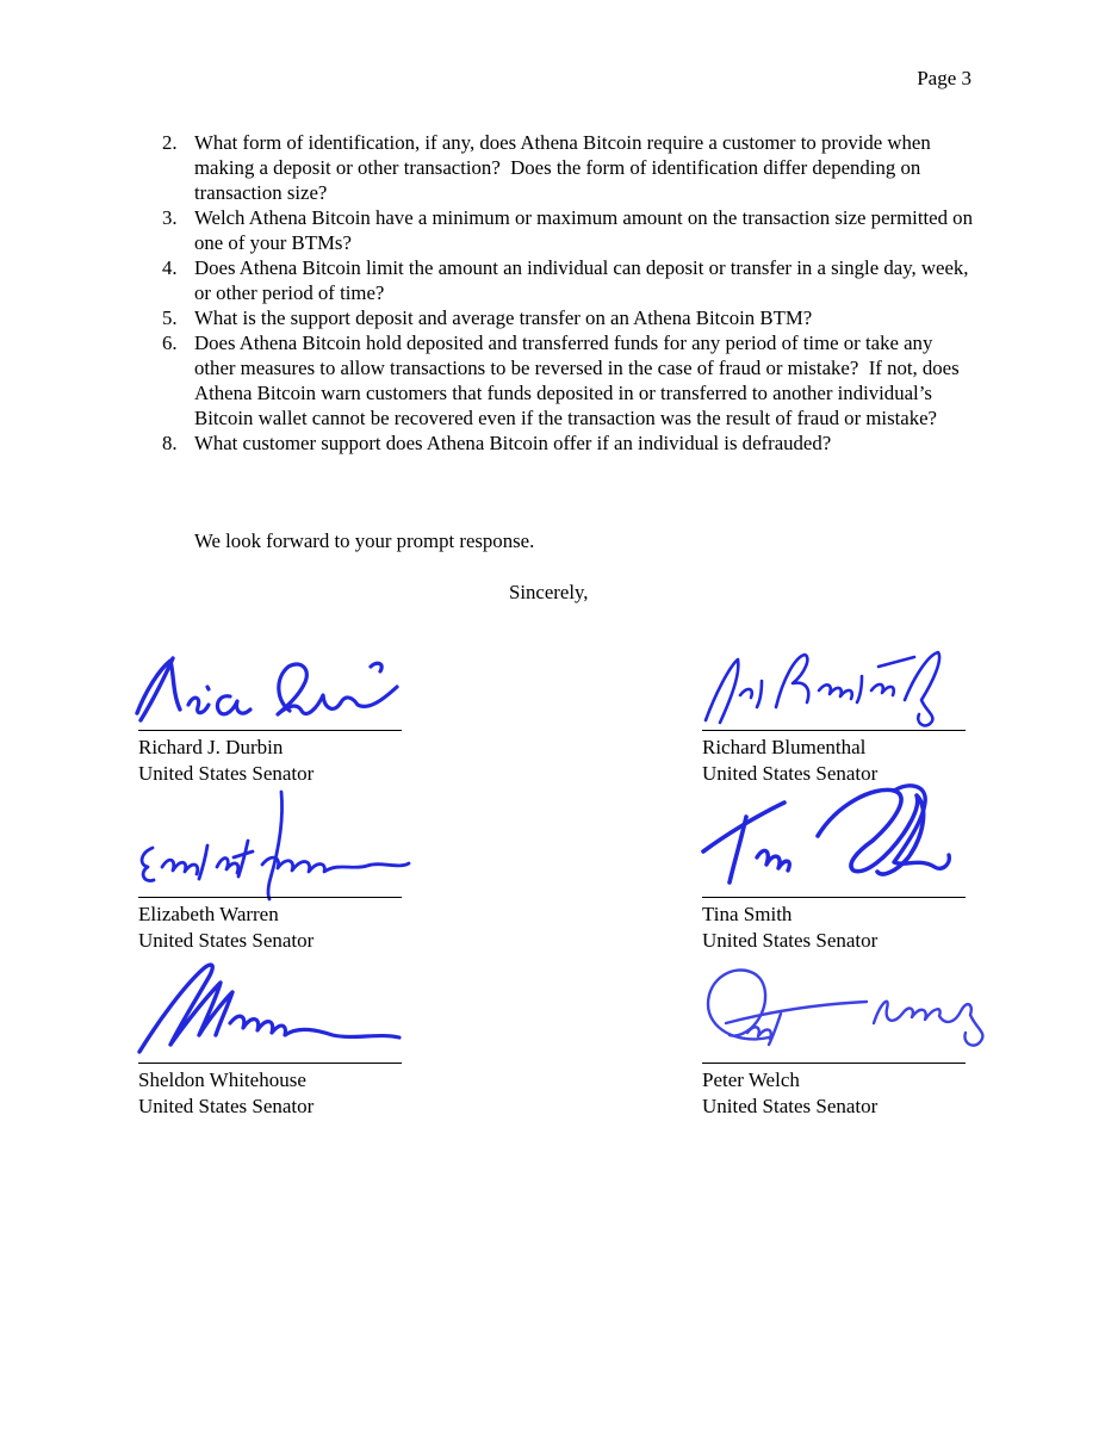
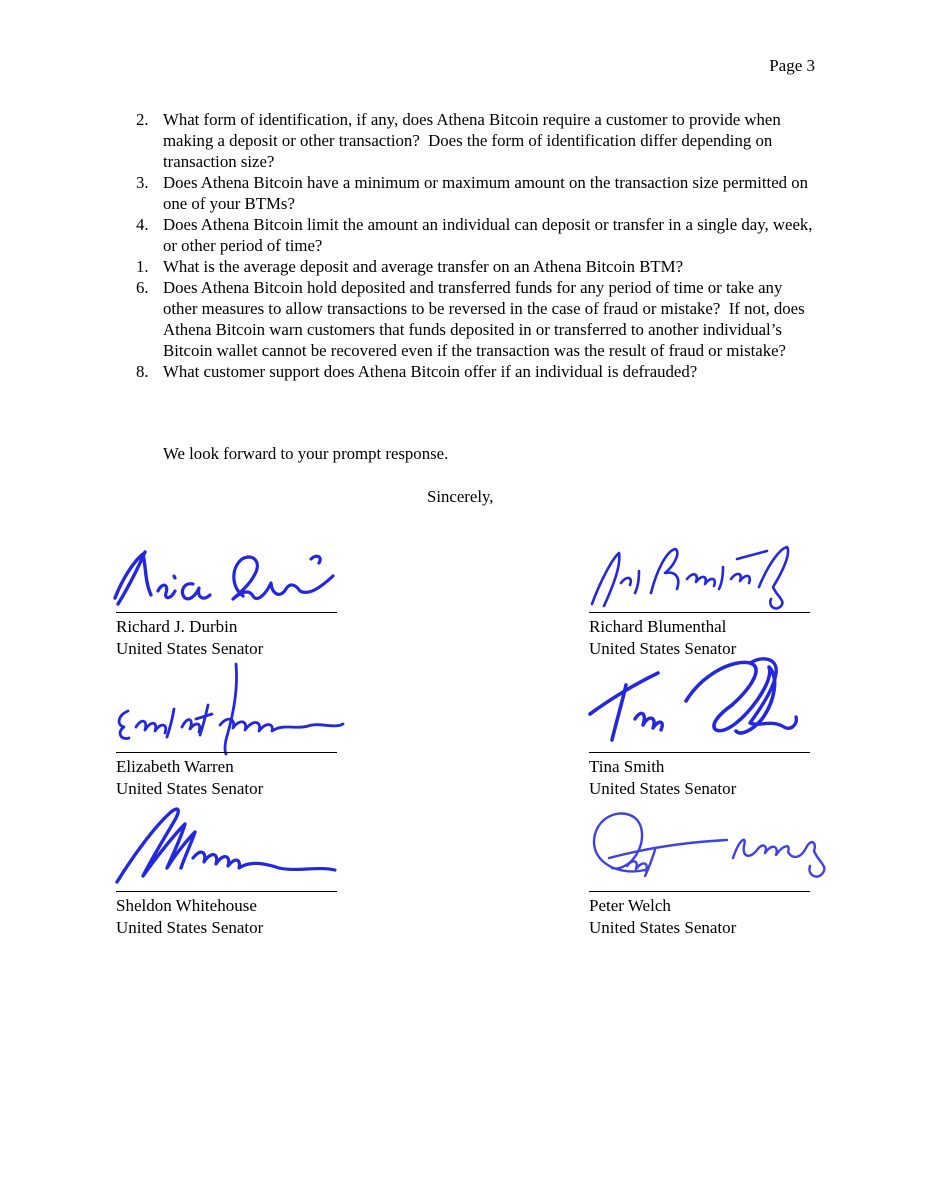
  Page 3
  2.
  What form of identification, if any, does Athena Bitcoin require a customer to provide when making a deposit or other transaction? Does the form of identification differ depending on transaction size?
  3.
- Welch Athena Bitcoin have a minimum or maximum amount on the transaction size permitted on one of your BTMs?
+ Does Athena Bitcoin have a minimum or maximum amount on the transaction size permitted on one of your BTMs?
  4.
  Does Athena Bitcoin limit the amount an individual can deposit or transfer in a single day, week, or other period of time?
- 5.
+ 1.
- What is the support deposit and average transfer on an Athena Bitcoin BTM?
+ What is the average deposit and average transfer on an Athena Bitcoin BTM?
  6.
  Does Athena Bitcoin hold deposited and transferred funds for any period of time or take any other measures to allow transactions to be reversed in the case of fraud or mistake? If not, does Athena Bitcoin warn customers that funds deposited in or transferred to another individual’s Bitcoin wallet cannot be recovered even if the transaction was the result of fraud or mistake?
  8.
  What customer support does Athena Bitcoin offer if an individual is defrauded?
  We look forward to your prompt response.
  Sincerely,
  Richard J. Durbin
  United States Senator
  Richard Blumenthal
  United States Senator
  Elizabeth Warren
  United States Senator
  Tina Smith
  United States Senator
  Sheldon Whitehouse
  United States Senator
  Peter Welch
  United States Senator
